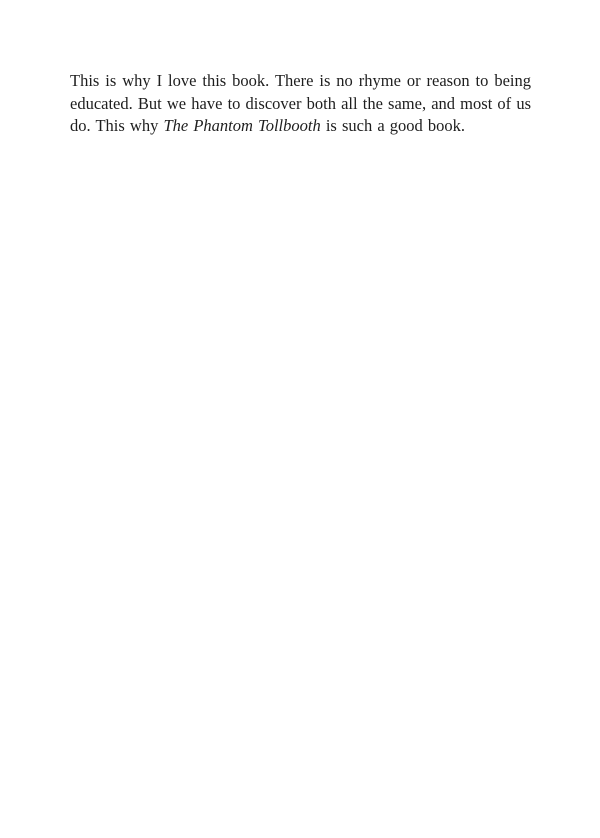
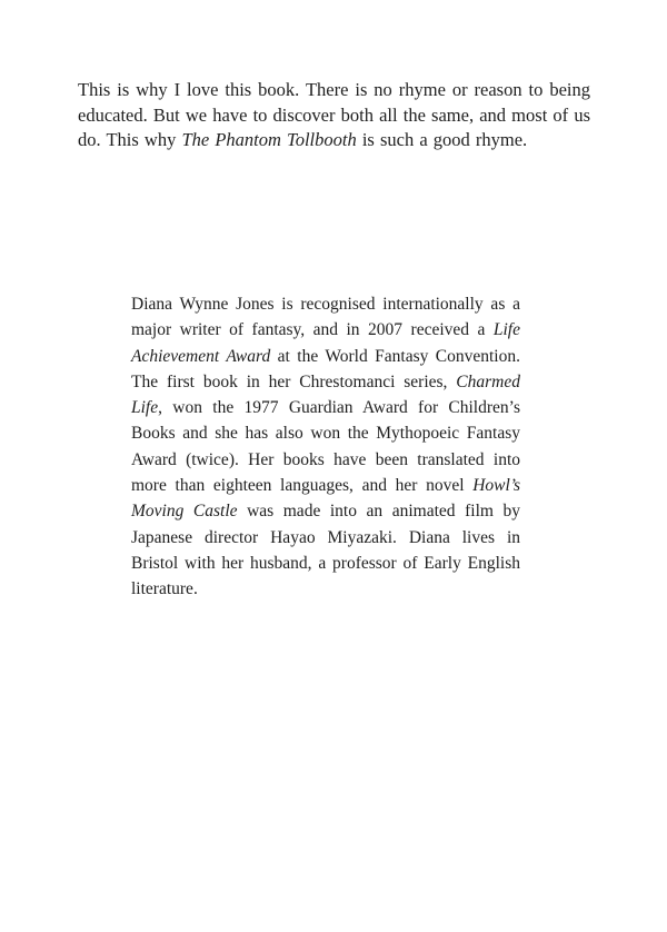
- This is why I love this book. There is no rhyme or reason to being educated. But we have to discover both all the same, and most of us do. This why The Phantom Tollbooth is such a good book.
+ This is why I love this book. There is no rhyme or reason to being educated. But we have to discover both all the same, and most of us do. This why The Phantom Tollbooth is such a good rhyme.
+ Diana Wynne Jones is recognised internationally as a major writer of fantasy, and in 2007 received a Life Achievement Award at the World Fantasy Convention. The first book in her Chrestomanci series, Charmed Life, won the 1977 Guardian Award for Children’s Books and she has also won the Mythopoeic Fantasy Award (twice). Her books have been translated into more than eighteen languages, and her novel Howl’s Moving Castle was made into an animated film by Japanese director Hayao Miyazaki. Diana lives in Bristol with her husband, a professor of Early English literature.
